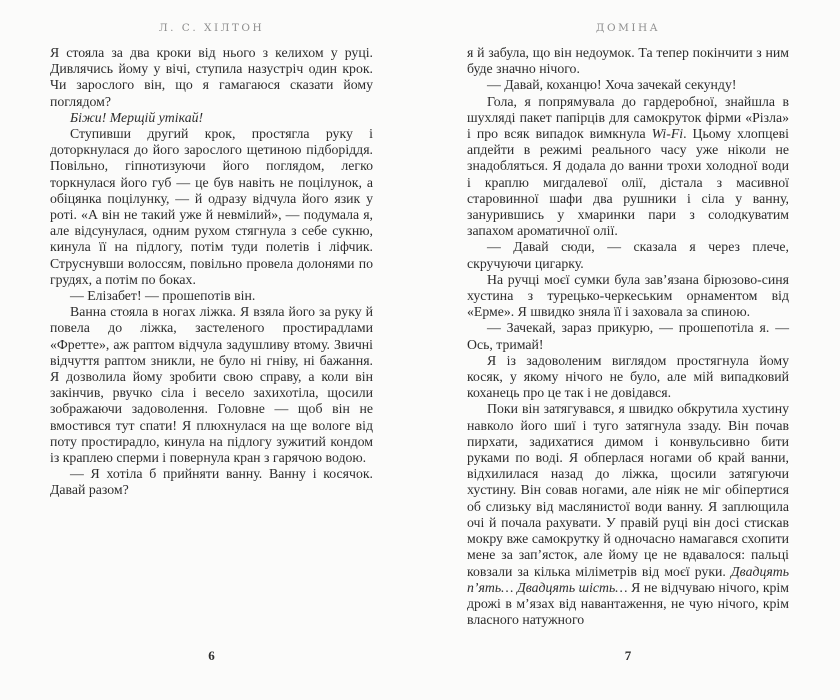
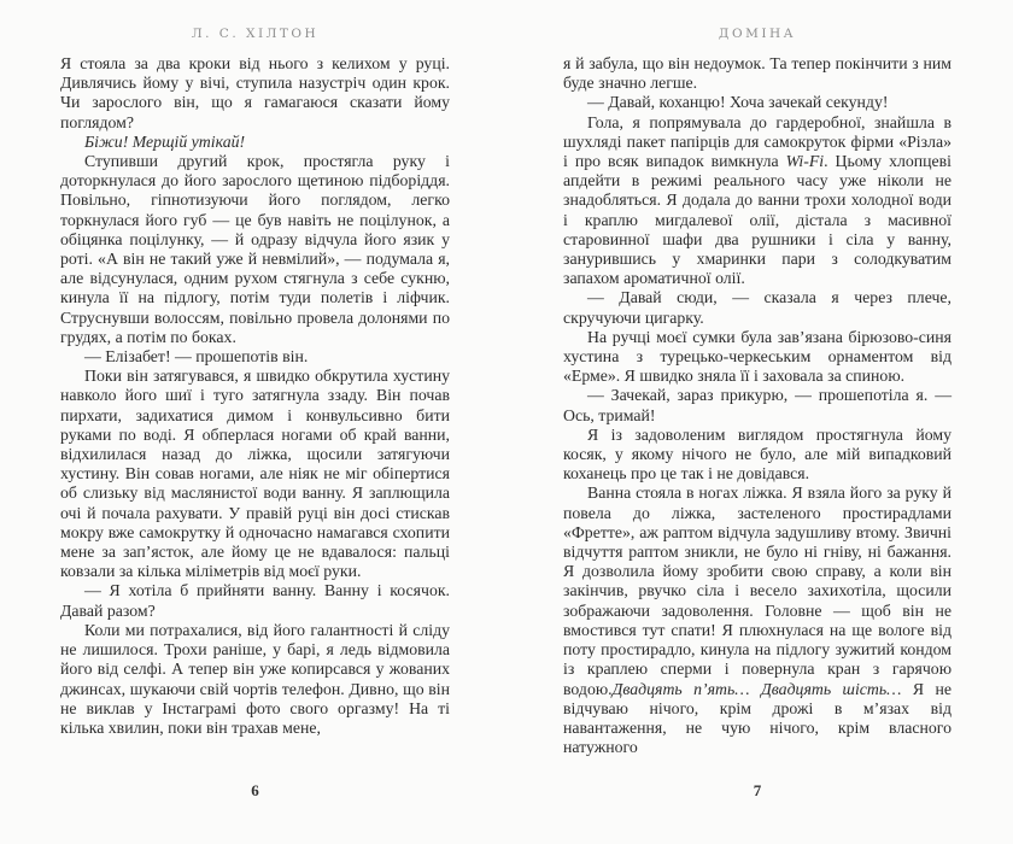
  Л. С. ХІЛТОН
  Я стояла за два кроки від нього з келихом у руці. Дивлячись йому у вічі, ступила назустріч один крок. Чи зарослого він, що я гамагаюся сказати йому поглядом?
  Біжи! Мерщій утікай!
  Ступивши другий крок, простягла руку і доторкнулася до його зарослого щетиною підборіддя. Повільно, гіпнотизуючи його поглядом, легко торкнулася його губ — це був навіть не поцілунок, а обіцянка поцілунку, — й одразу відчула його язик у роті. «А він не такий уже й невмілий», — подумала я, але відсунулася, одним рухом стягнула з себе сукню, кинула її на підлогу, потім туди полетів і ліфчик. Струснувши волоссям, повільно провела долонями по грудях, а потім по боках.
  — Елізабет! — прошепотів він.
- Ванна стояла в ногах ліжка. Я взяла його за руку й повела до ліжка, застеленого простирадлами «Фретте», аж раптом відчула задушливу втому. Звичні відчуття раптом зникли, не було ні гніву, ні бажання. Я дозволила йому зробити свою справу, а коли він закінчив, рвучко сіла і весело захихотіла, щосили зображаючи задоволення. Головне — щоб він не вмостився тут спати! Я плюхнулася на ще вологе від поту простирадло, кинула на підлогу зужитий кондом із краплею сперми і повернула кран з гарячою водою.
+ Поки він затягувався, я швидко обкрутила хустину навколо його шиї і туго затягнула ззаду. Він почав пирхати, задихатися димом і конвульсивно бити руками по воді. Я обперлася ногами об край ванни, відхилилася назад до ліжка, щосили затягуючи хустину. Він совав ногами, але ніяк не міг обіпертися об слизьку від маслянистої води ванну. Я заплющила очі й почала рахувати. У правій руці він досі стискав мокру вже самокрутку й одночасно намагався схопити мене за зап’ясток, але йому це не вдавалося: пальці ковзали за кілька міліметрів від моєї руки.
  — Я хотіла б прийняти ванну. Ванну і косячок. Давай разом?
+ Коли ми потрахалися, від його галантності й сліду не лишилося. Трохи раніше, у барі, я ледь відмовила його від селфі. А тепер він уже копирсався у жованих джинсах, шукаючи свій чортів телефон. Дивно, що він не виклав у Інстаграмі фото свого оргазму! На ті кілька хвилин, поки він трахав мене,
  6
  ДОМІНА
- я й забула, що він недоумок. Та тепер покінчити з ним буде значно нічого.
+ я й забула, що він недоумок. Та тепер покінчити з ним буде значно легше.
  — Давай, коханцю! Хоча зачекай секунду!
  Гола, я попрямувала до гардеробної, знайшла в шухляді пакет папірців для самокруток фірми «Різла» і про всяк випадок вимкнула Wi-Fi. Цьому хлопцеві апдейти в режимі реального часу уже ніколи не знадобляться. Я додала до ванни трохи холодної води і краплю мигдалевої олії, дістала з масивної старовинної шафи два рушники і сіла у ванну, занурившись у хмаринки пари з солодкуватим запахом ароматичної олії.
  — Давай сюди, — сказала я через плече, скручуючи цигарку.
  На ручці моєї сумки була зав’язана бірюзово-синя хустина з турецько-черкеським орнаментом від «Ерме». Я швидко зняла її і заховала за спиною.
  — Зачекай, зараз прикурю, — прошепотіла я. — Ось, тримай!
  Я із задоволеним виглядом простягнула йому косяк, у якому нічого не було, але мій випадковий коханець про це так і не довідався.
- Поки він затягувався, я швидко обкрутила хустину навколо його шиї і туго затягнула ззаду. Він почав пирхати, задихатися димом і конвульсивно бити руками по воді. Я обперлася ногами об край ванни, відхилилася назад до ліжка, щосили затягуючи хустину. Він совав ногами, але ніяк не міг обіпертися об слизьку від маслянистої води ванну. Я заплющила очі й почала рахувати. У правій руці він досі стискав мокру вже самокрутку й одночасно намагався схопити мене за зап’ясток, але йому це не вдавалося: пальці ковзали за кілька міліметрів від моєї руки. Двадцять п’ять… Двадцять шість… Я не відчуваю нічого, крім дрожі в м’язах від навантаження, не чую нічого, крім власного натужного
+ Ванна стояла в ногах ліжка. Я взяла його за руку й повела до ліжка, застеленого простирадлами «Фретте», аж раптом відчула задушливу втому. Звичні відчуття раптом зникли, не було ні гніву, ні бажання. Я дозволила йому зробити свою справу, а коли він закінчив, рвучко сіла і весело захихотіла, щосили зображаючи задоволення. Головне — щоб він не вмостився тут спати! Я плюхнулася на ще вологе від поту простирадло, кинула на підлогу зужитий кондом із краплею сперми і повернула кран з гарячою водою.Двадцять п’ять… Двадцять шість… Я не відчуваю нічого, крім дрожі в м’язах від навантаження, не чую нічого, крім власного натужного
  7
